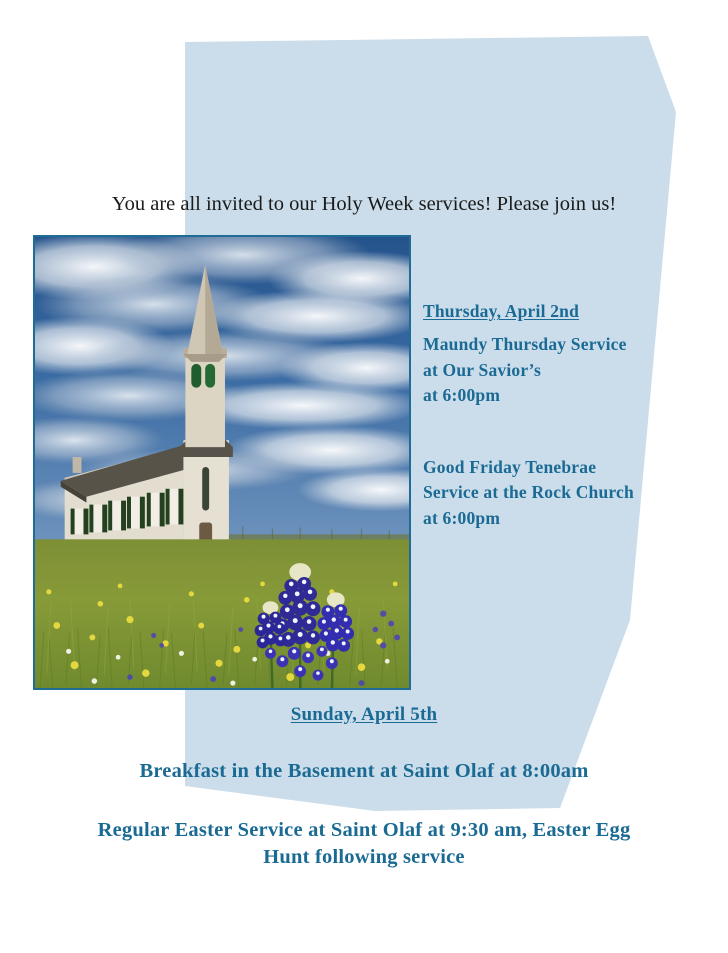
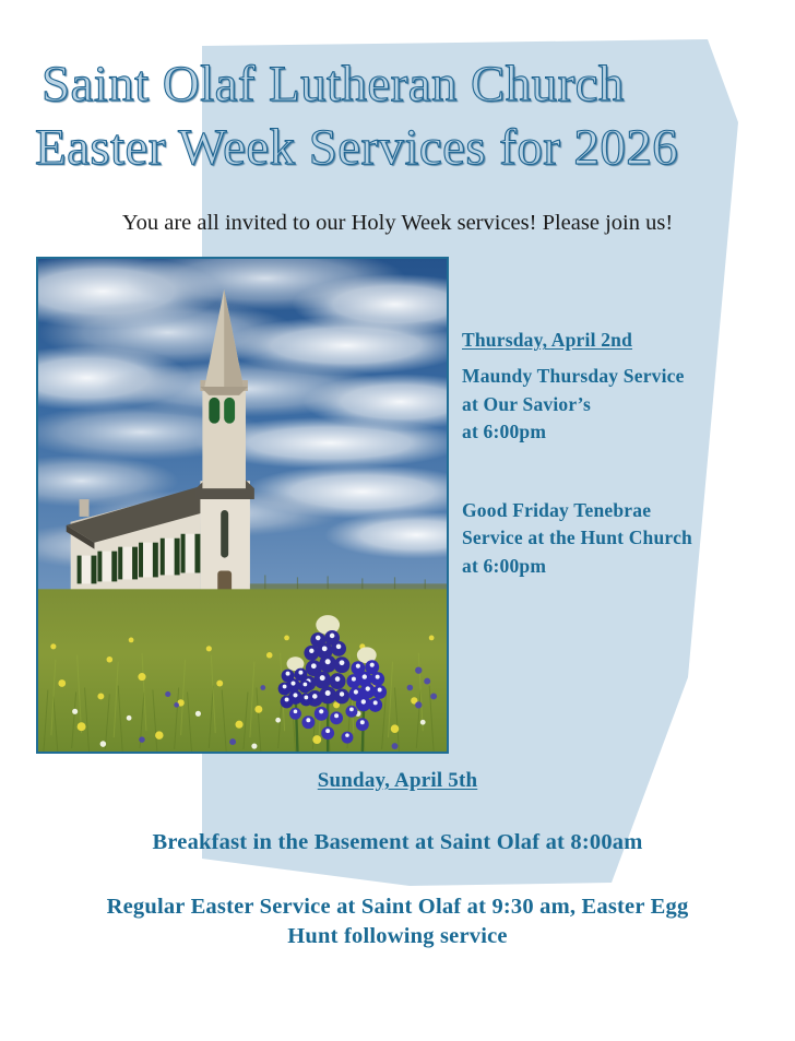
+ Saint Olaf Lutheran Church
+ Easter Week Services for 2026
  You are all invited to our Holy Week services! Please join us!
  Thursday, April 2nd
  Maundy Thursday Service
  at Our Savior’s
  at 6:00pm
  Good Friday Tenebrae
- Service at the Rock Church
+ Service at the Hunt Church
  at 6:00pm
  Sunday, April 5th
  Breakfast in the Basement at Saint Olaf at 8:00am
  Regular Easter Service at Saint Olaf at 9:30 am, Easter Egg
  Hunt following service
